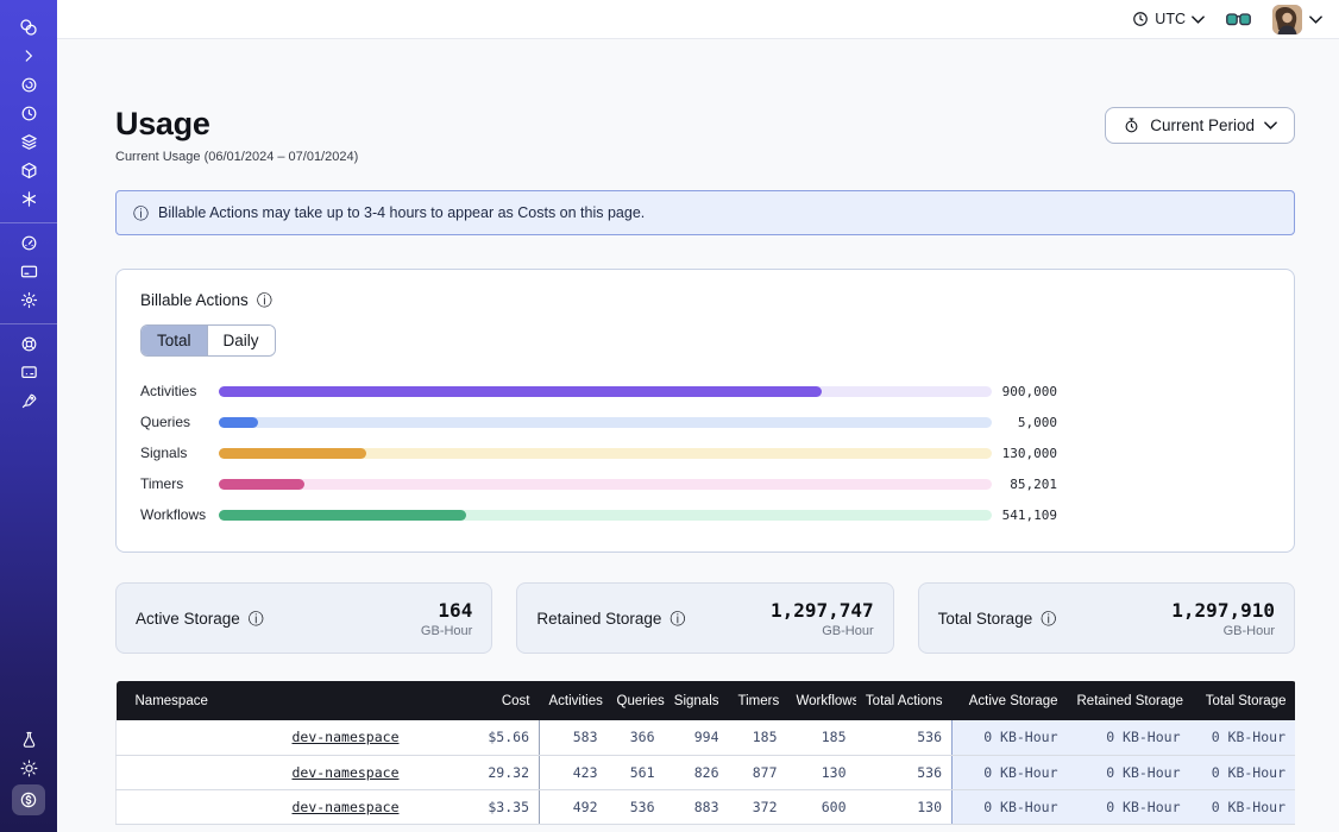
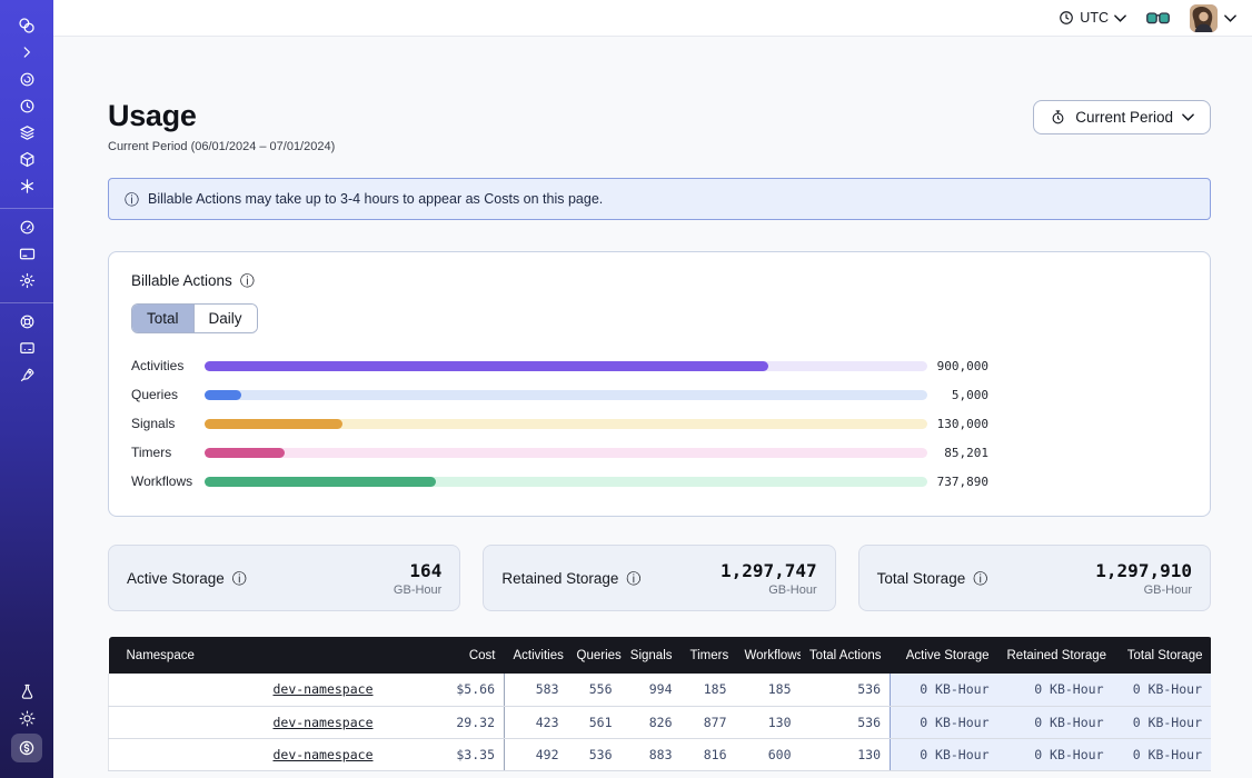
  UTC
  Usage
- Current Usage (06/01/2024 – 07/01/2024)
+ Current Period (06/01/2024 – 07/01/2024)
  Current Period
  ⓘ
  Billable Actions may take up to 3-4 hours to appear as Costs on this page.
  Billable Actions
  ⓘ
  Total
  Daily
  Activities
  900,000
  Queries
  5,000
  Signals
  130,000
  Timers
  85,201
  Workflows
- 541,109
+ 737,890
  Active Storage
  ⓘ
  164
  GB-Hour
  Retained Storage
  ⓘ
  1,297,747
  GB-Hour
  Total Storage
  ⓘ
  1,297,910
  GB-Hour
  Namespace	Cost	Activities	Queries	Signals	Timers	Workflows	Total Actions	Active Storage	Retained Storage	Total Storage
- dev-namespace	$5.66	583	366	994	185	185	536	0 KB-Hour	0 KB-Hour	0 KB-Hour
+ dev-namespace	$5.66	583	556	994	185	185	536	0 KB-Hour	0 KB-Hour	0 KB-Hour
  dev-namespace	29.32	423	561	826	877	130	536	0 KB-Hour	0 KB-Hour	0 KB-Hour
- dev-namespace	$3.35	492	536	883	372	600	130	0 KB-Hour	0 KB-Hour	0 KB-Hour
+ dev-namespace	$3.35	492	536	883	816	600	130	0 KB-Hour	0 KB-Hour	0 KB-Hour
